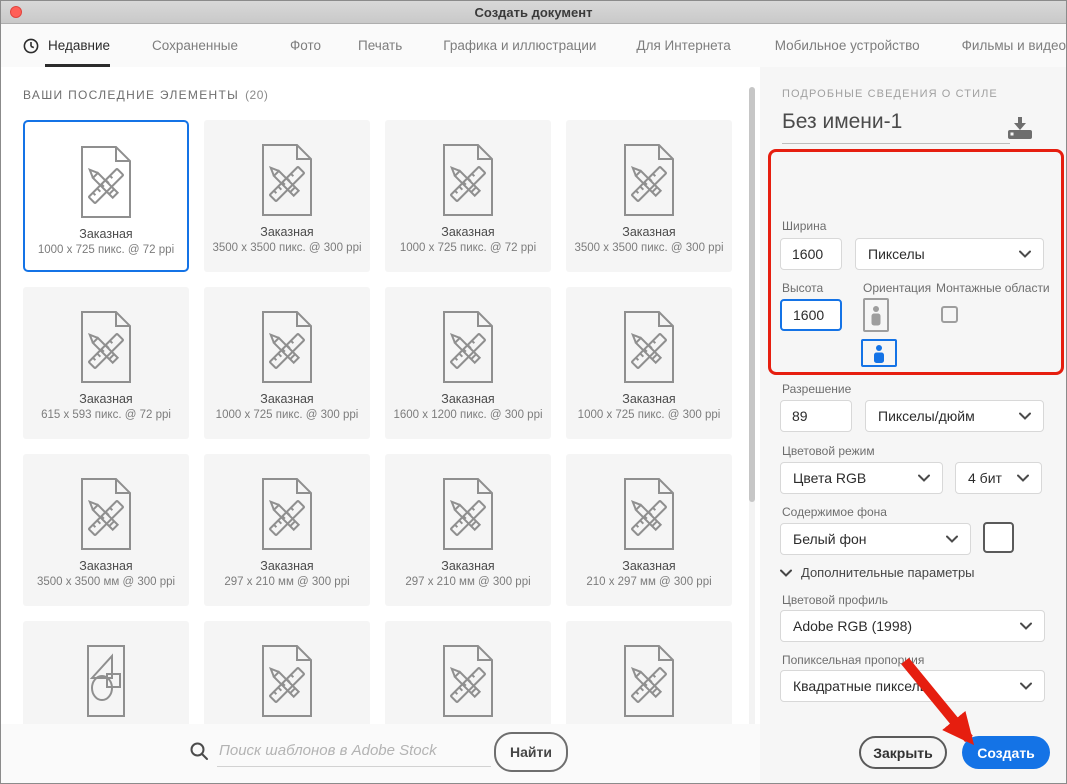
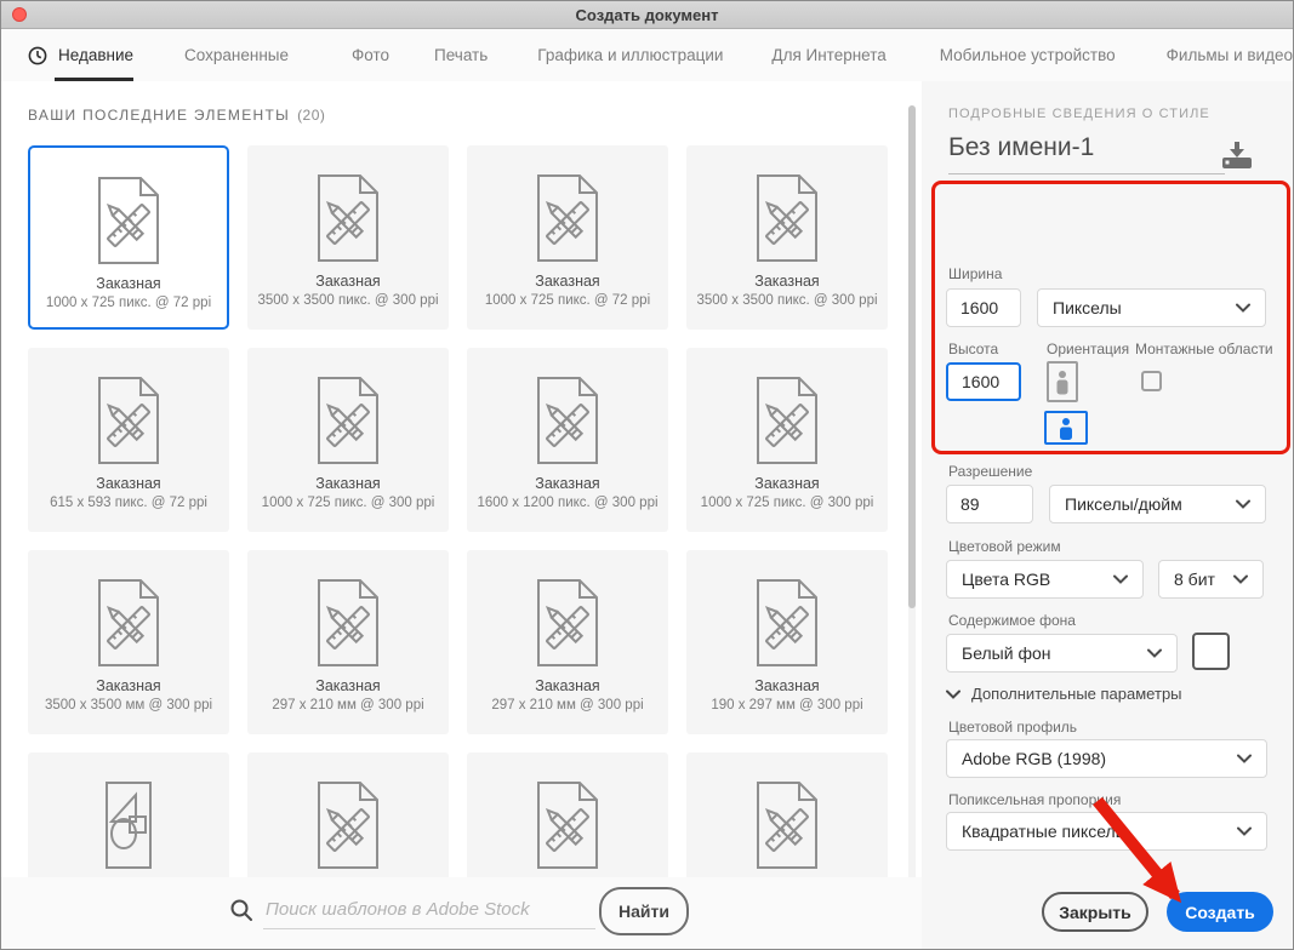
  Создать документ
  Недавние
  Сохраненные
  Фото
  Печать
  Графика и иллюстрации
  Для Интернета
  Мобильное устройство
  Фильмы и видео
  ВАШИ ПОСЛЕДНИЕ ЭЛЕМЕНТЫ (20)
  Заказная
  1000 x 725 пикс. @ 72 ppi
  Заказная
  3500 x 3500 пикс. @ 300 ppi
  Заказная
  1000 x 725 пикс. @ 72 ppi
  Заказная
  3500 x 3500 пикс. @ 300 ppi
  Заказная
  615 x 593 пикс. @ 72 ppi
  Заказная
  1000 x 725 пикс. @ 300 ppi
  Заказная
  1600 x 1200 пикс. @ 300 ppi
  Заказная
  1000 x 725 пикс. @ 300 ppi
  Заказная
  3500 x 3500 мм @ 300 ppi
  Заказная
  297 x 210 мм @ 300 ppi
  Заказная
  297 x 210 мм @ 300 ppi
  Заказная
- 210 x 297 мм @ 300 ppi
+ 190 x 297 мм @ 300 ppi
  Поиск шаблонов в Adobe Stock
  Найти
  ПОДРОБНЫЕ СВЕДЕНИЯ О СТИЛЕ
  Без имени-1
  Ширина
  1600
  Пикселы
  Высота
  1600
  Ориентация
  Монтажные области
  Разрешение
  89
  Пикселы/дюйм
  Цветовой режим
  Цвета RGB
- 4 бит
+ 8 бит
  Содержимое фона
  Белый фон
  Дополнительные параметры
  Цветовой профиль
  Adobe RGB (1998)
  Попиксельная пропория
  Квадратные пиксел
  Закрыть
  Создать
